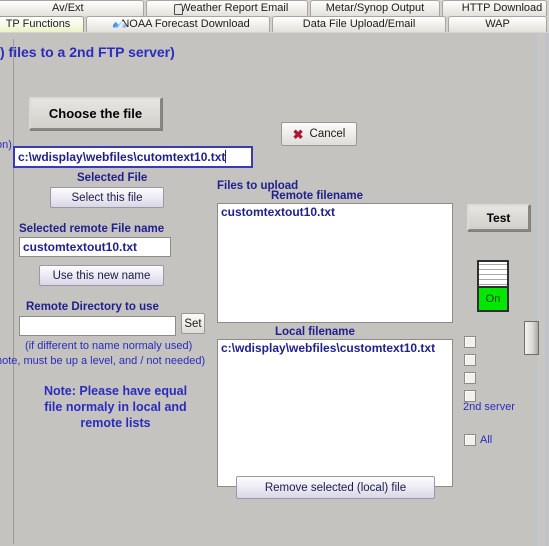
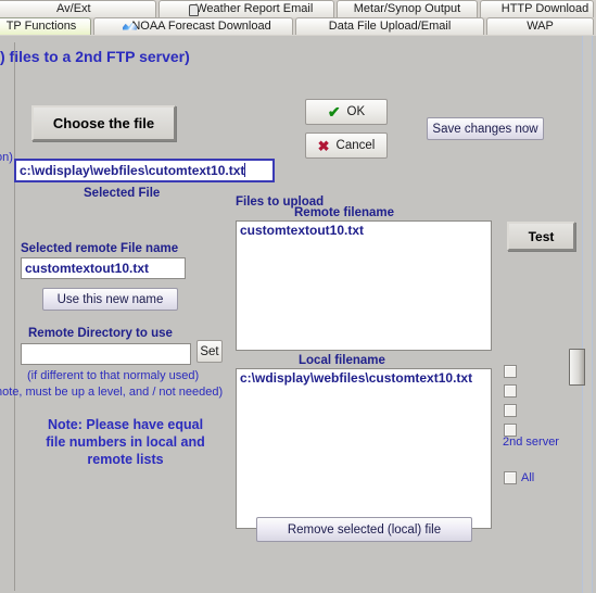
  Av/Ext
  Weather Report Email
  Metar/Synop Output
  HTTP Download
  TP Functions
  OAA Forecast Download
  Data File Upload/Email
  WAP
  ) files to a 2nd FTP server)
+ ✔
+ OK
  ✖
  Cancel
+ Save changes now
  Choose the file
  c:\wdisplay\webfiles\cutomtext10.txt
  Selected File
- Select this file
  Selected remote File name
  customtextout10.txt
  Use this new name
  Remote Directory to use
  Set
- (if different to name normaly used)
+ (if different to that normaly used)
  ote, must be up a level, and / not needed)
  Note: Please have equal
- file normaly in local and
+ file numbers in local and
  remote lists
  Files to upload
  Remote filename
  customtextout10.txt
  Local filename
  c:\wdisplay\webfiles\customtext10.txt
  Remove selected (local) file
  Test
- On
  2nd server
  All
